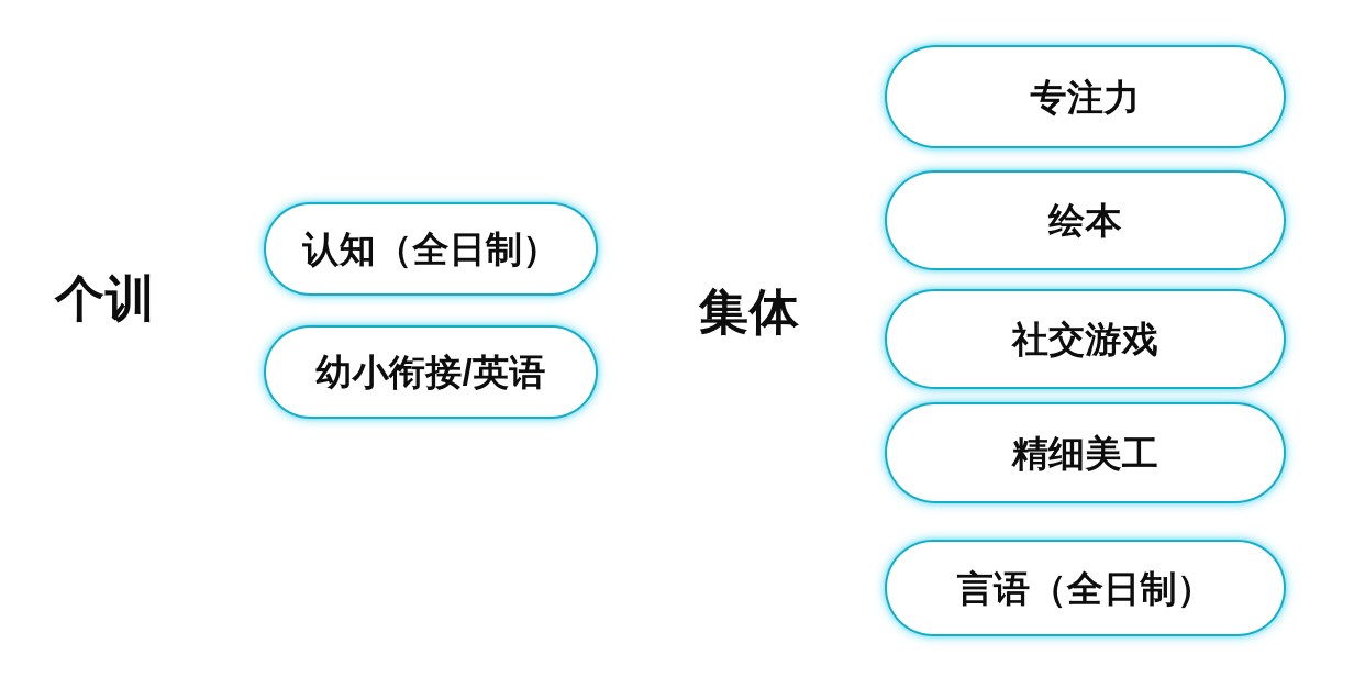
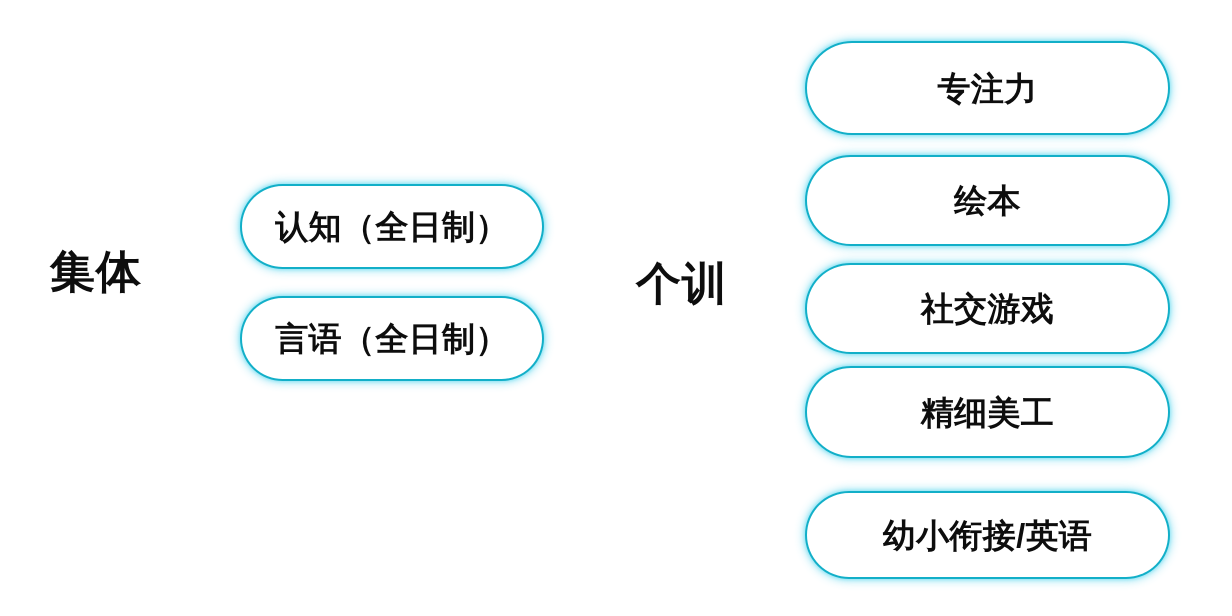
- 个训
+ 集体
  认知（全日制）
- 幼小衔接/英语
+ 言语（全日制）
- 集体
+ 个训
  专注力
  绘本
  社交游戏
  精细美工
- 言语（全日制）
+ 幼小衔接/英语
